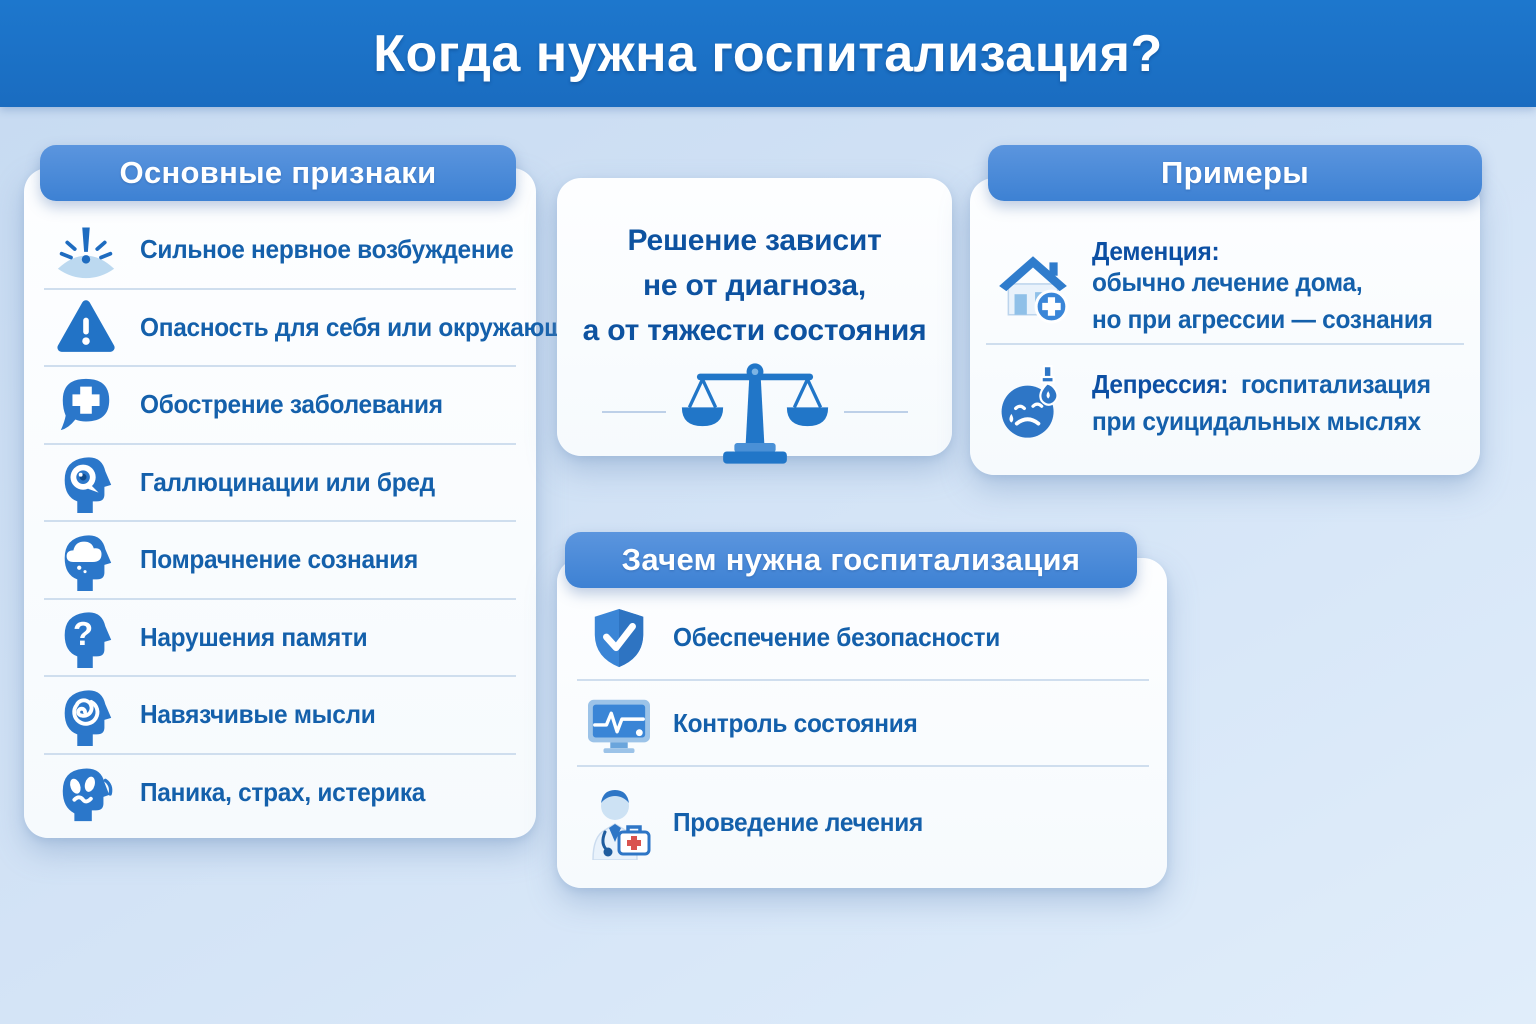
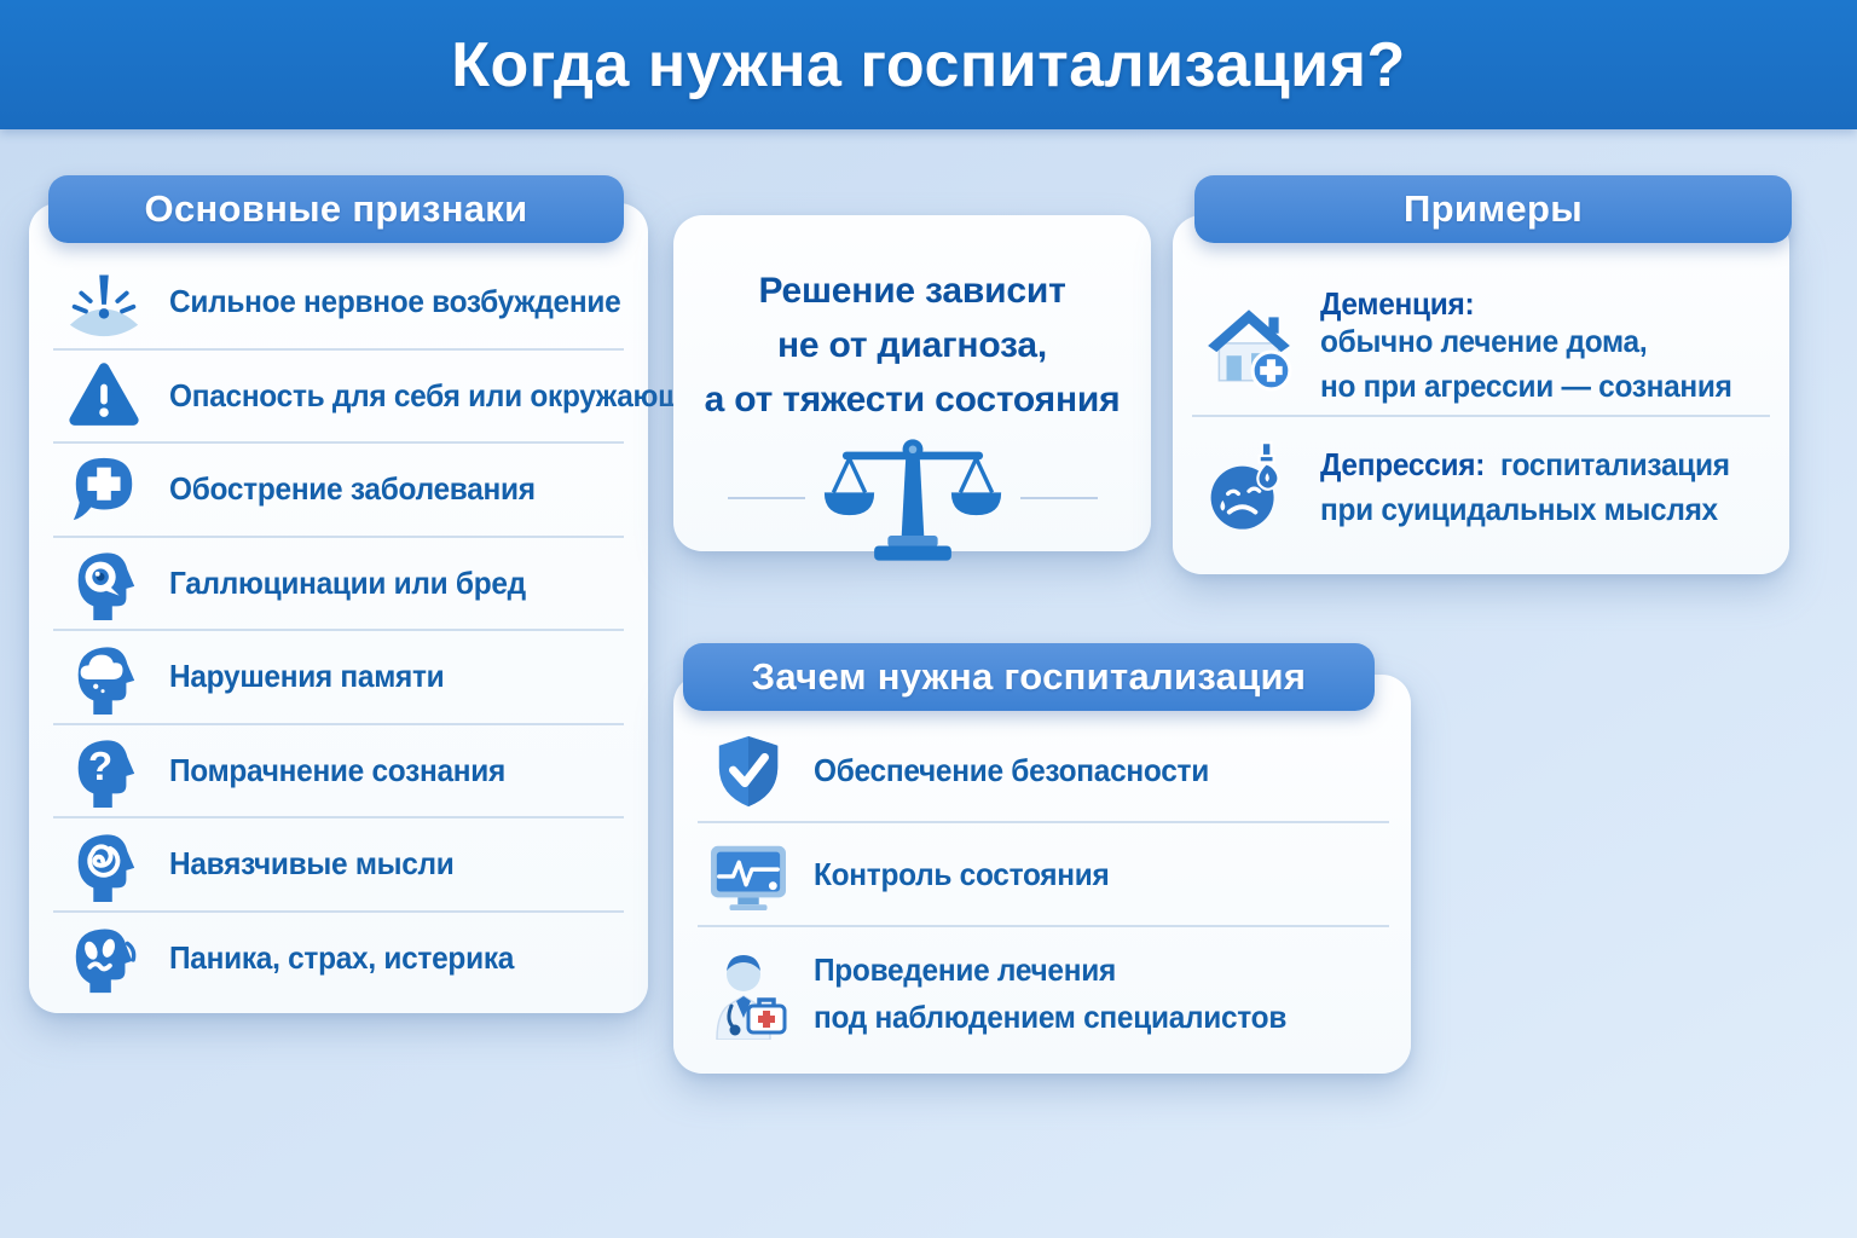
  Когда нужна госпитализация?
  Основные признаки
  Сильное нервное возбуждение
  Опасность для себя или окружающ
  Обострение заболевания
  Галлюцинации или бред
- Помрачнение сознания
+ Нарушения памяти
  ?
- Нарушения памяти
+ Помрачнение сознания
  Навязчивые мысли
  Паника, страх, истерика
  Решение зависит
  не от диагноза,
  а от тяжести состояния
  Примеры
  Деменция: обычно лечение дома,
  но при агрессии — сознания
  Депрессия: госпитализация
  при суицидальных мыслях
  Зачем нужна госпитализация
  Обеспечение безопасности
  Контроль состояния
  Проведение лечения
+ под наблюдением специалистов
